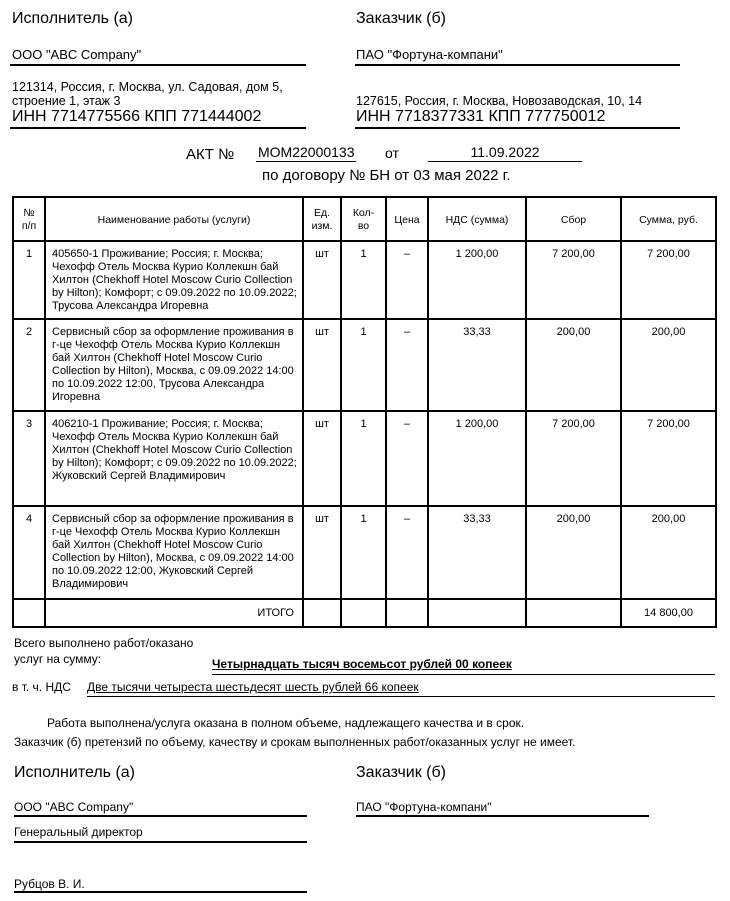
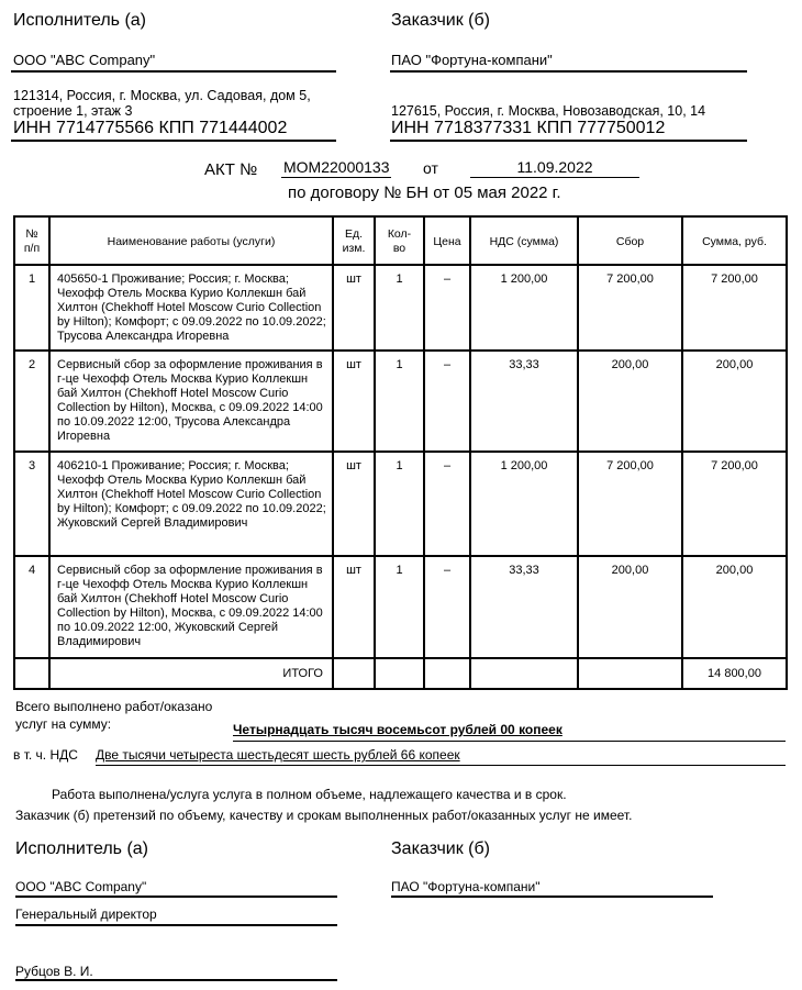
  Исполнитель (а)
  ООО "ABC Company"
  121314, Россия, г. Москва, ул. Садовая, дом 5,
  строение 1, этаж 3
  ИНН 7714775566 КПП 771444002
  Заказчик (б)
  ПАО "Фортуна-компани"
  127615, Россия, г. Москва, Новозаводская, 10, 14
  ИНН 7718377331 КПП 777750012
  АКТ №
  MOM22000133
  от
  11.09.2022
- по договору № БН от 03 мая 2022 г.
+ по договору № БН от 05 мая 2022 г.
  № п/п	Наименование работы (услуги)	Ед. изм.	Кол- во	Цена	НДС (сумма)	Сбор	Сумма, руб.
  1	405650-1 Проживание; Россия; г. Москва; Чехофф Отель Москва Курио Коллекшн бай Хилтон (Chekhoff Hotel Moscow Curio Collection by Hilton); Комфорт; с 09.09.2022 по 10.09.2022; Трусова Александра Игоревна	шт	1	–	1 200,00	7 200,00	7 200,00
  2	Сервисный сбор за оформление проживания в г-це Чехофф Отель Москва Курио Коллекшн бай Хилтон (Chekhoff Hotel Moscow Curio Collection by Hilton), Москва, с 09.09.2022 14:00 по 10.09.2022 12:00, Трусова Александра Игоревна	шт	1	–	33,33	200,00	200,00
  3	406210-1 Проживание; Россия; г. Москва; Чехофф Отель Москва Курио Коллекшн бай Хилтон (Chekhoff Hotel Moscow Curio Collection by Hilton); Комфорт; с 09.09.2022 по 10.09.2022; Жуковский Сергей Владимирович	шт	1	–	1 200,00	7 200,00	7 200,00
  4	Сервисный сбор за оформление проживания в г-це Чехофф Отель Москва Курио Коллекшн бай Хилтон (Chekhoff Hotel Moscow Curio Collection by Hilton), Москва, с 09.09.2022 14:00 по 10.09.2022 12:00, Жуковский Сергей Владимирович	шт	1	–	33,33	200,00	200,00
  	ИТОГО						14 800,00
  Всего выполнено работ/оказано
  услуг на сумму:
  Четырнадцать тысяч восемьсот рублей 00 копеек
  в т. ч. НДС
  Две тысячи четыреста шестьдесят шесть рублей 66 копеек
- Работа выполнена/услуга оказана в полном объеме, надлежащего качества и в срок.
+ Работа выполнена/услуга услуга в полном объеме, надлежащего качества и в срок.
  Заказчик (б) претензий по объему, качеству и срокам выполненных работ/оказанных услуг не имеет.
  Исполнитель (а)
  Заказчик (б)
  ООО "ABC Company"
  ПАО "Фортуна-компани"
  Генеральный директор
  Рубцов В. И.
